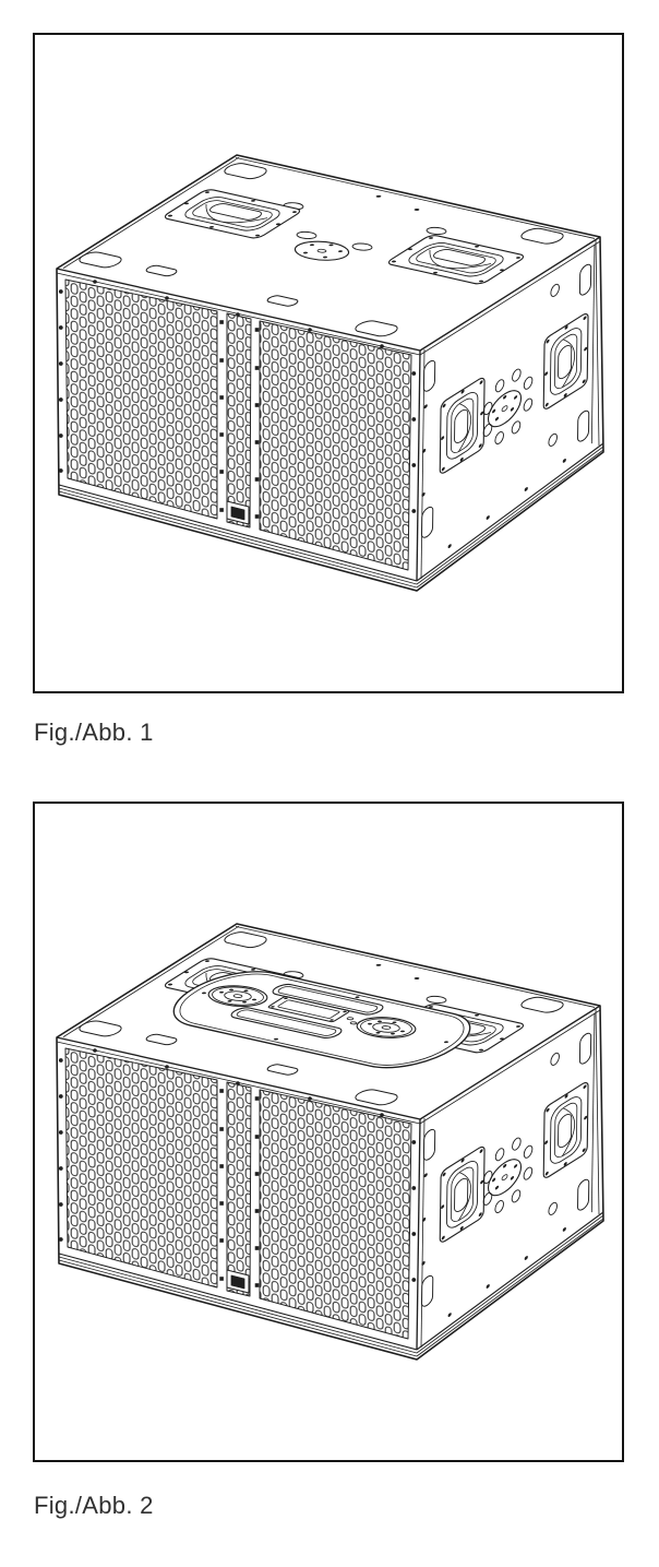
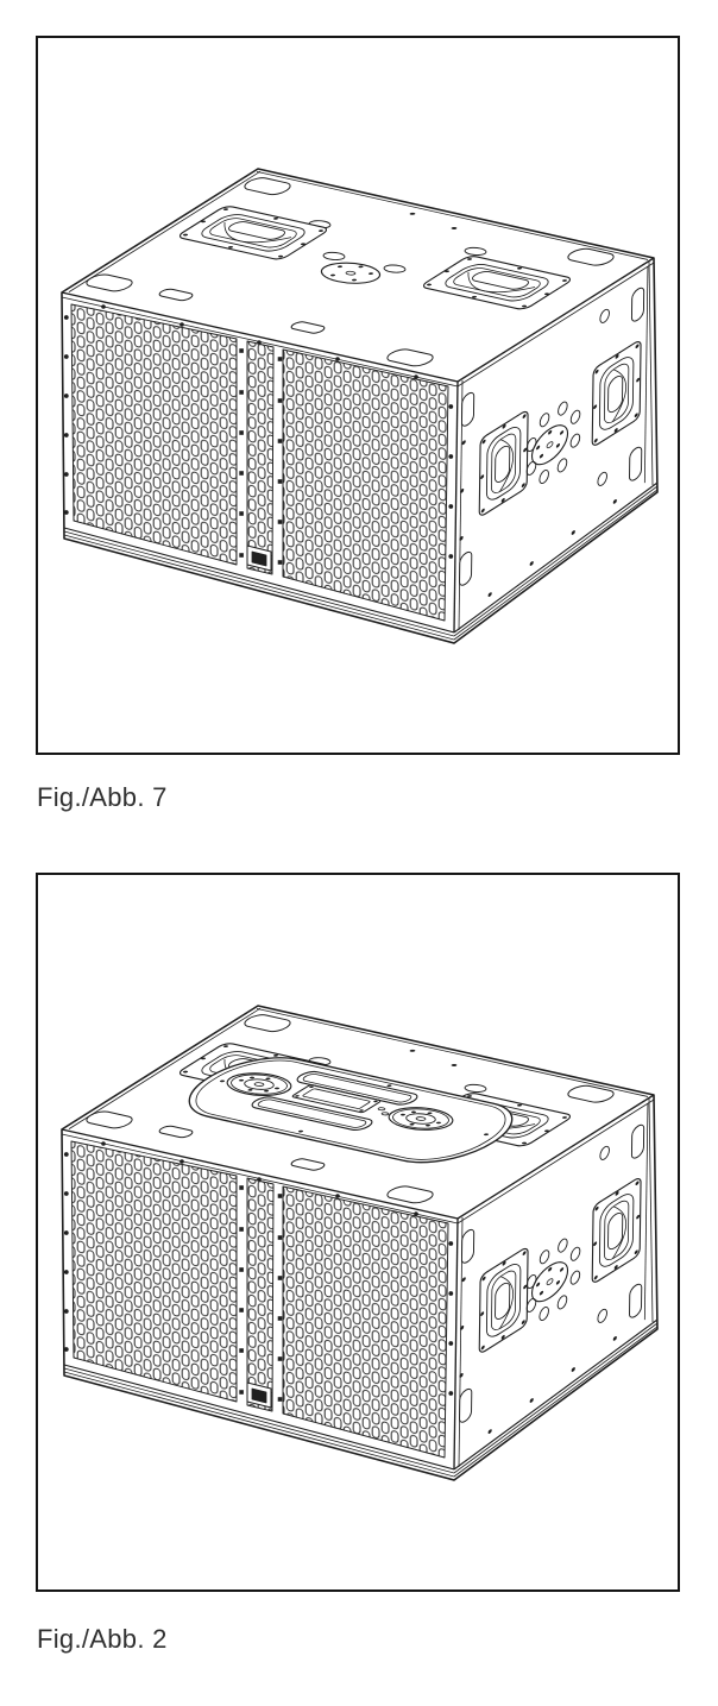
- Fig./Abb. 1
+ Fig./Abb. 7
  Fig./Abb. 2
